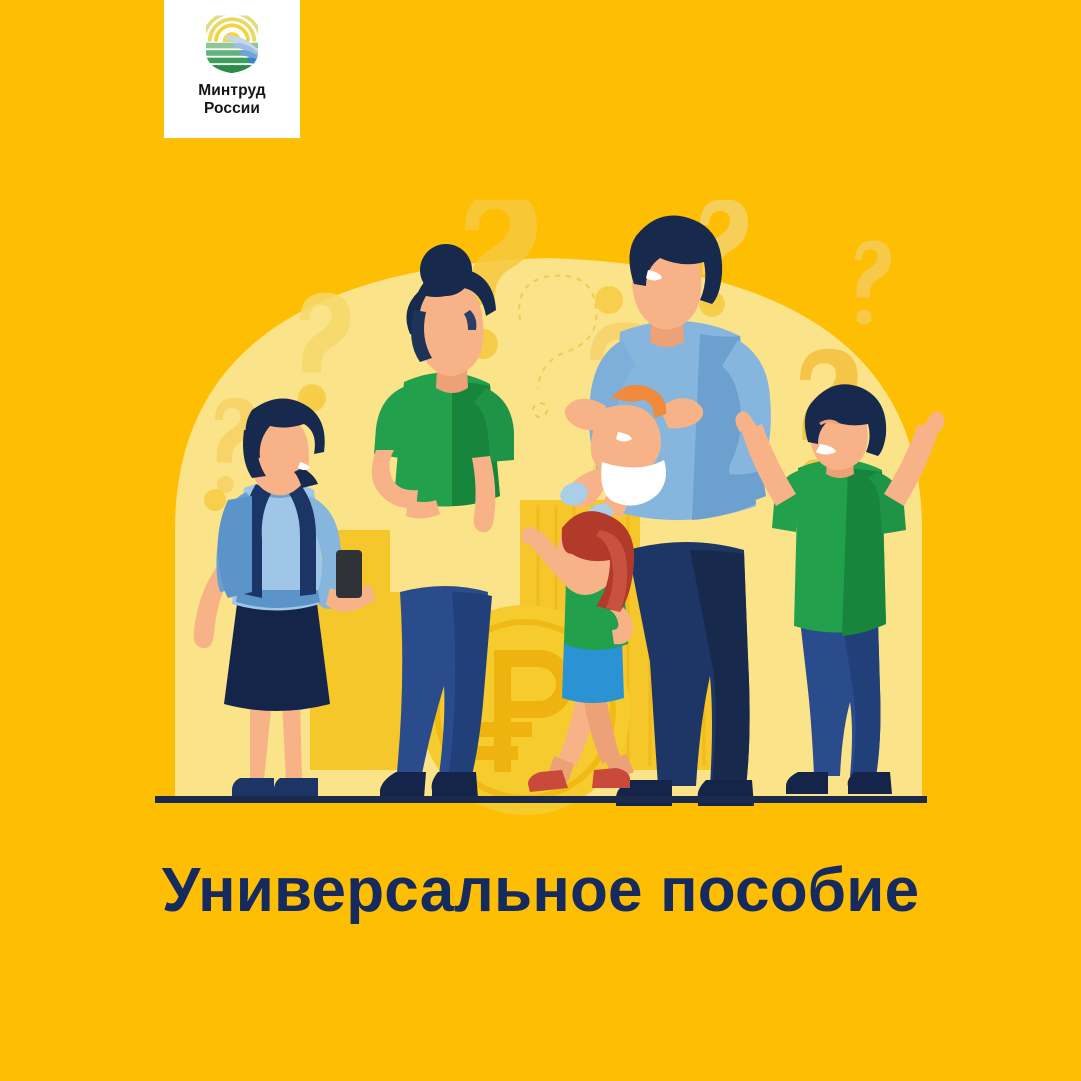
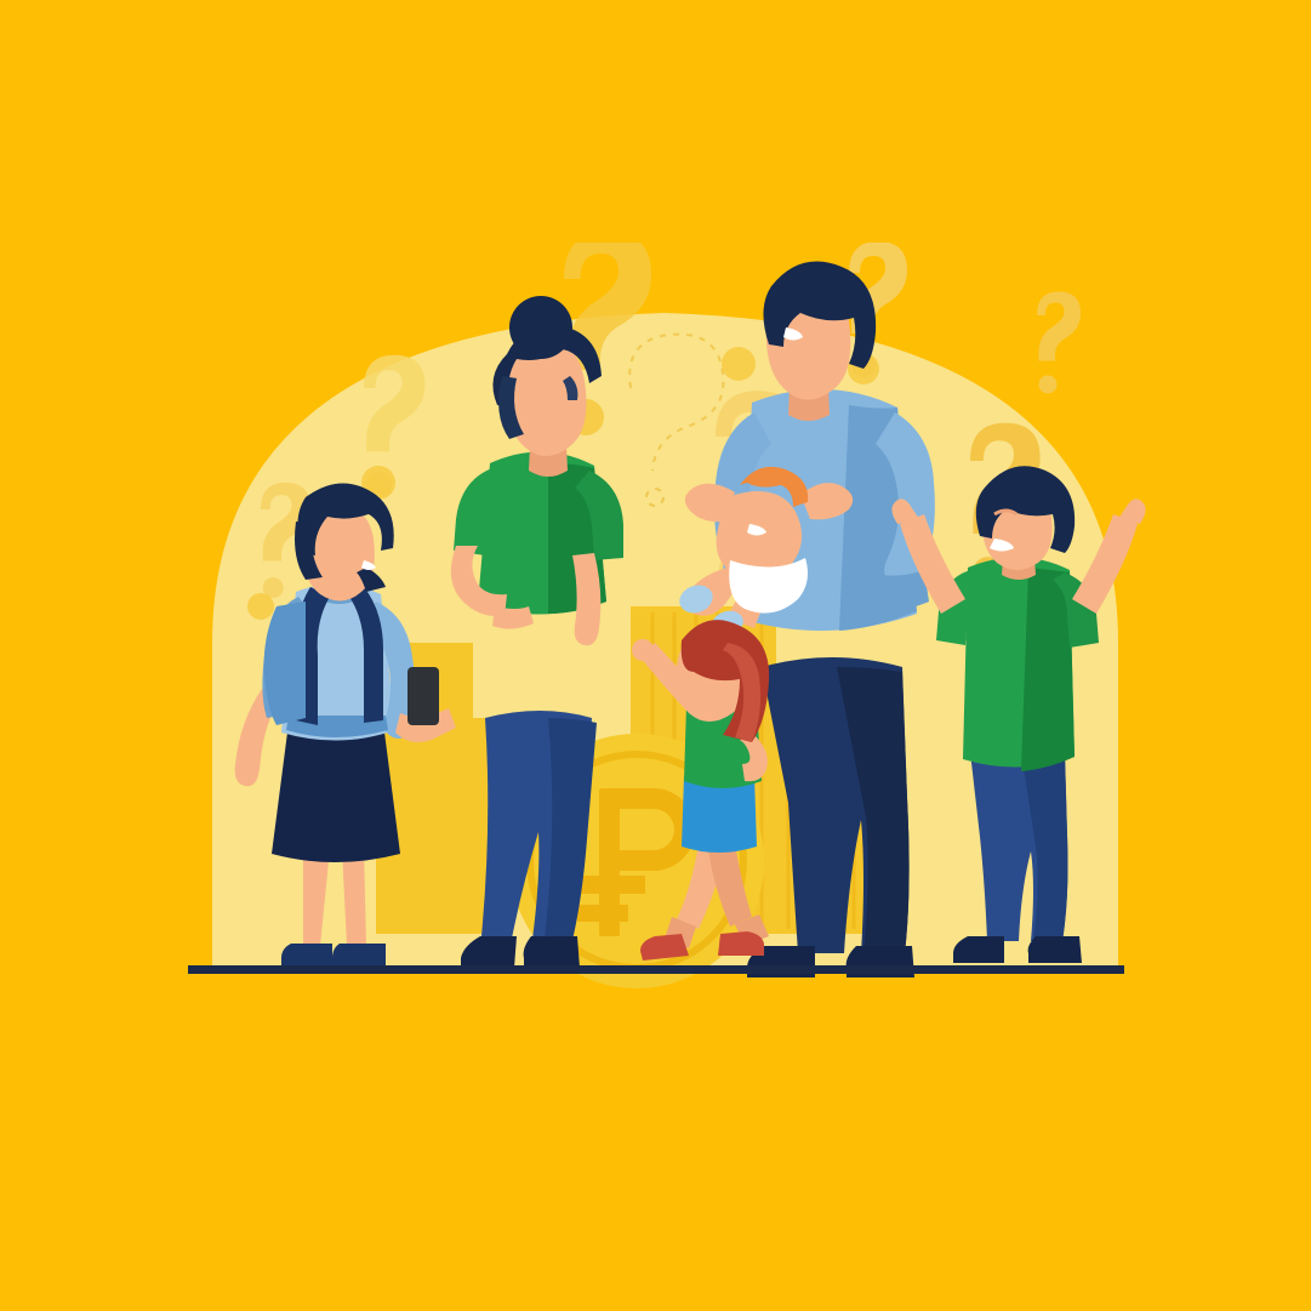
- Минтруд
- России
- Универсальное пособие
